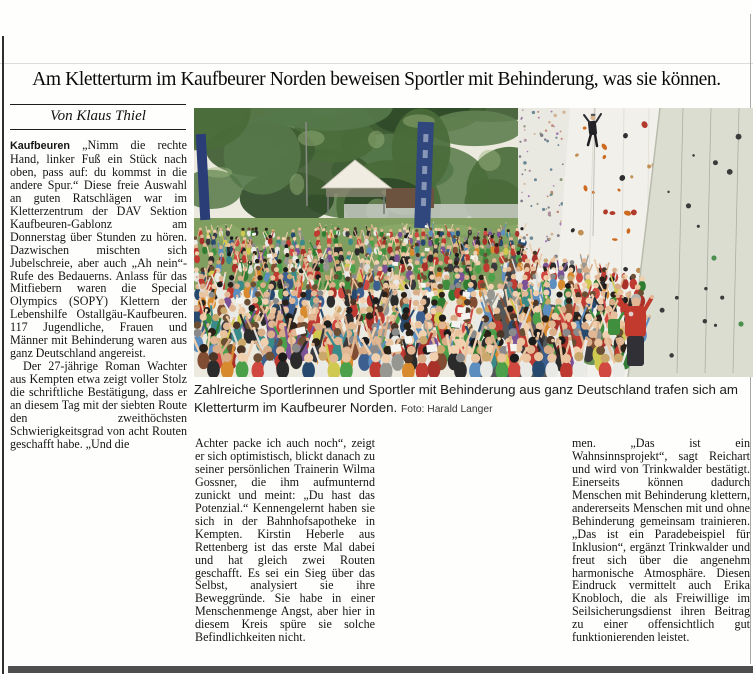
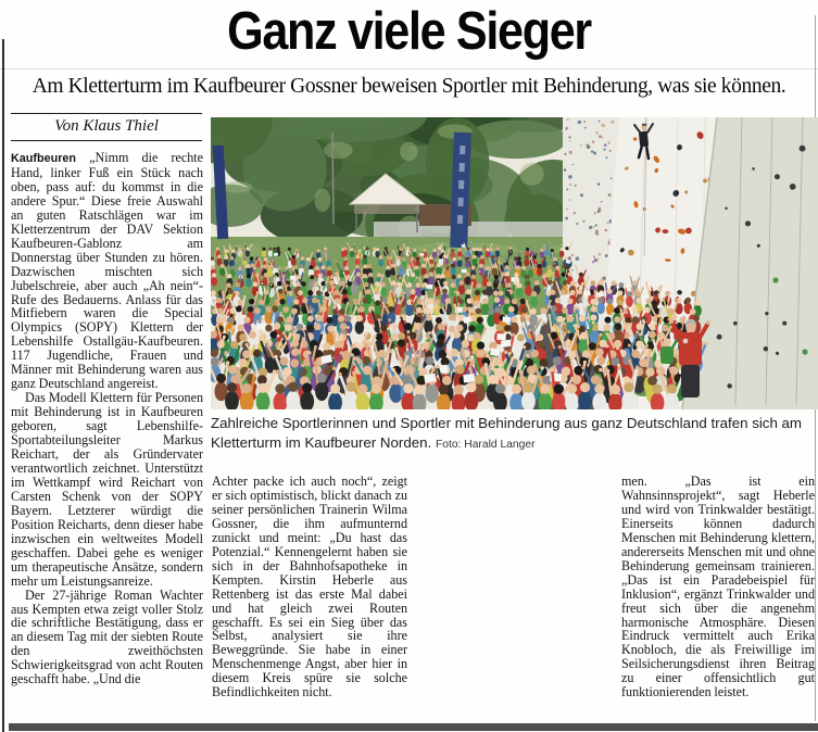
+ Ganz viele Sieger
- Am Kletterturm im Kaufbeurer Norden beweisen Sportler mit Behinderung, was sie können.
+ Am Kletterturm im Kaufbeurer Gossner beweisen Sportler mit Behinderung, was sie können.
  Von Klaus Thiel
  Kaufbeuren „Nimm die rechte Hand, linker Fuß ein Stück nach oben, pass auf: du kommst in die andere Spur.“ Diese freie Auswahl an guten Ratschlägen war im Kletterzentrum der DAV Sektion Kaufbeuren-Gablonz am Donnerstag über Stunden zu hören. Dazwischen mischten sich Jubelschreie, aber auch „Ah nein“-Rufe des Bedauerns. Anlass für das Mitfiebern waren die Special Olympics (SOPY) Klettern der Lebenshilfe Ostallgäu-Kaufbeuren. 117 Jugendliche, Frauen und Männer mit Behinderung waren aus ganz Deutschland angereist.
+ Das Modell Klettern für Personen mit Behinderung ist in Kaufbeuren geboren, sagt Lebenshilfe-Sportabteilungsleiter Markus Reichart, der als Gründervater verantwortlich zeichnet. Unterstützt im Wettkampf wird Reichart von Carsten Schenk von der SOPY Bayern. Letzterer würdigt die Position Reicharts, denn dieser habe inzwischen ein weltweites Modell geschaffen. Dabei gehe es weniger um therapeutische Ansätze, sondern mehr um Leistungsanreize.
  Der 27-jährige Roman Wachter aus Kempten etwa zeigt voller Stolz die schriftliche Bestätigung, dass er an diesem Tag mit der siebten Route den zweithöchsten Schwierigkeitsgrad von acht Routen geschafft habe. „Und die
  Zahlreiche Sportlerinnen und Sportler mit Behinderung aus ganz Deutschland trafen sich am Kletterturm im Kaufbeurer Norden. Foto: Harald Langer
  Achter packe ich auch noch“, zeigt er sich optimistisch, blickt danach zu seiner persönlichen Trainerin Wilma Gossner, die ihm aufmunternd zunickt und meint: „Du hast das Potenzial.“ Kennengelernt haben sie sich in der Bahnhofsapotheke in Kempten. Kirstin Heberle aus Rettenberg ist das erste Mal dabei und hat gleich zwei Routen geschafft. Es sei ein Sieg über das Selbst, analysiert sie ihre Beweggründe. Sie habe in einer Menschenmenge Angst, aber hier in diesem Kreis spüre sie solche Befindlichkeiten nicht.
- men. „Das ist ein Wahnsinnsprojekt“, sagt Reichart und wird von Trinkwalder bestätigt. Einerseits können dadurch Menschen mit Behinderung klettern, andererseits Menschen mit und ohne Behinderung gemeinsam trainieren. „Das ist ein Paradebeispiel für Inklusion“, ergänzt Trinkwalder und freut sich über die angenehm harmonische Atmosphäre. Diesen Eindruck vermittelt auch Erika Knobloch, die als Freiwillige im Seilsicherungsdienst ihren Beitrag zu einer offensichtlich gut funktionierenden leistet.
+ men. „Das ist ein Wahnsinnsprojekt“, sagt Heberle und wird von Trinkwalder bestätigt. Einerseits können dadurch Menschen mit Behinderung klettern, andererseits Menschen mit und ohne Behinderung gemeinsam trainieren. „Das ist ein Paradebeispiel für Inklusion“, ergänzt Trinkwalder und freut sich über die angenehm harmonische Atmosphäre. Diesen Eindruck vermittelt auch Erika Knobloch, die als Freiwillige im Seilsicherungsdienst ihren Beitrag zu einer offensichtlich gut funktionierenden leistet.
